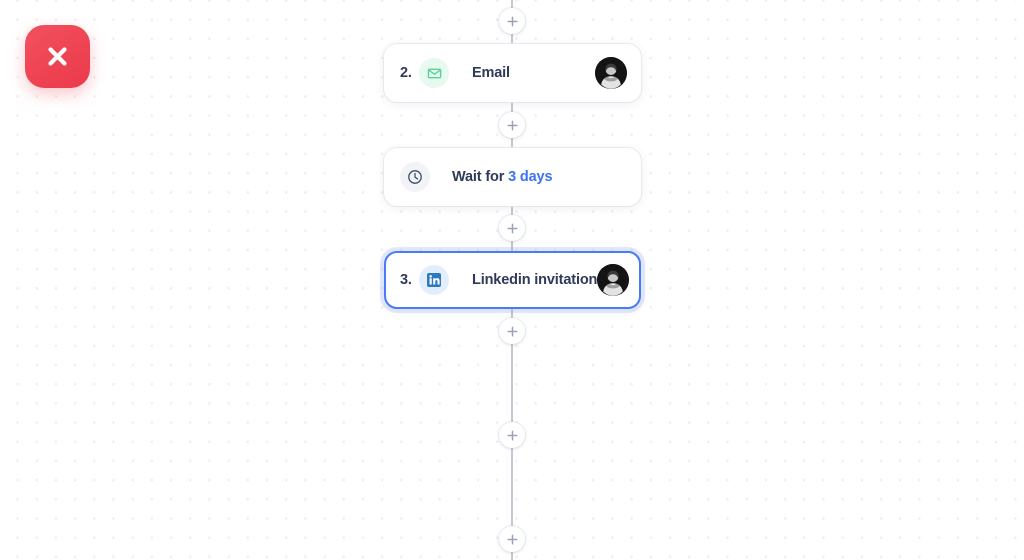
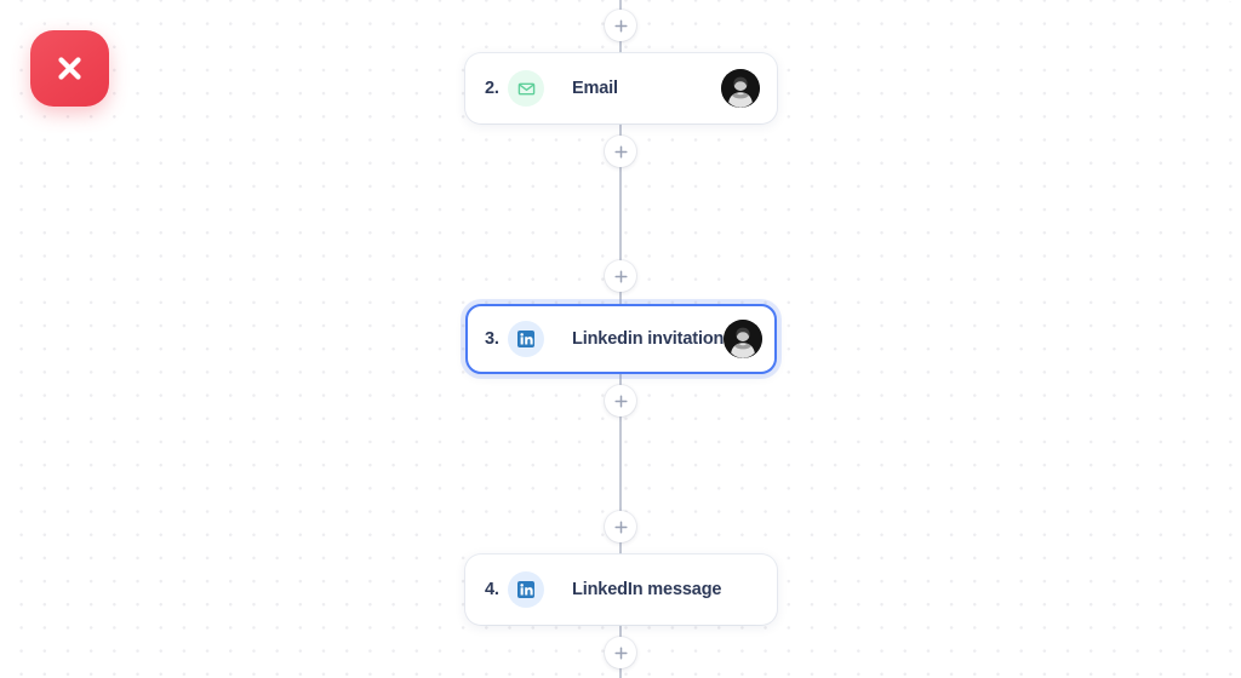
  2.
  Email
- Wait for 3 days
  3.
  Linkedin invitation
+ 4.
+ LinkedIn message
